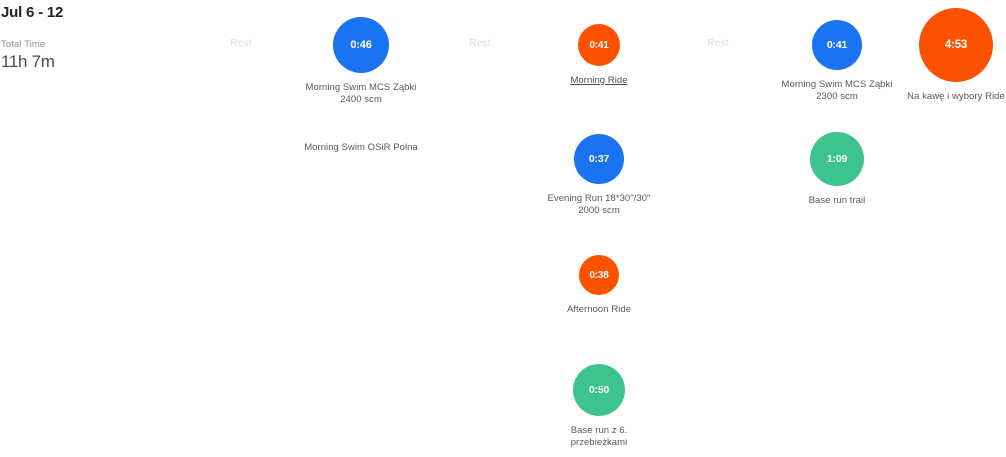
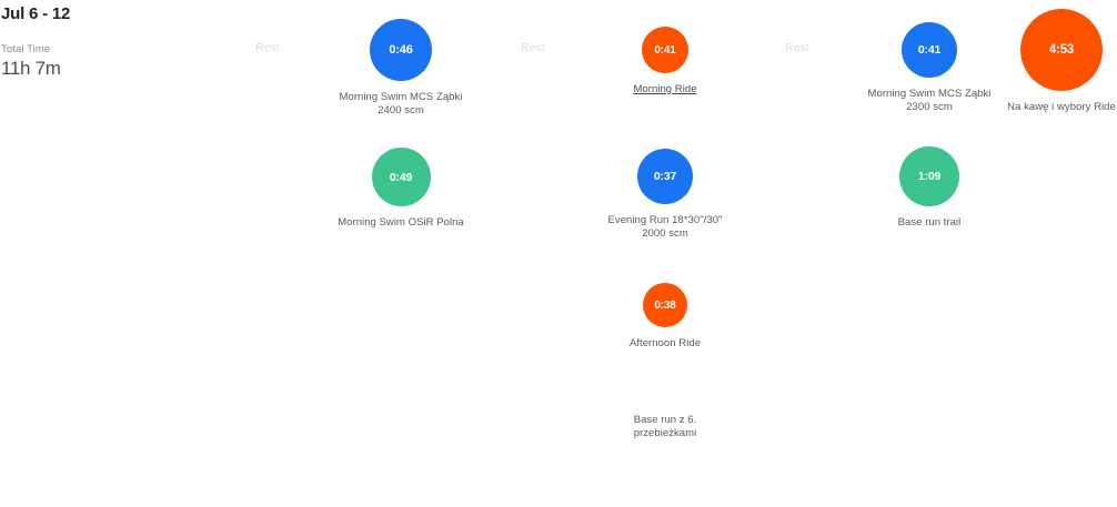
  Jul 6 - 12
  Total Time
  11h 7m
  Rest
  0:46
  Morning Swim MCS Ząbki
  2400 scm
+ 0:49
  Morning Swim OSiR Polna
  Rest
  0:41
  Morning Ride
  0:37
  Evening Run 18*30"/30"
  2000 scm
  0:38
  Afternoon Ride
- 0:50
  Base run z 6.
  przebieżkami
  Rest
  0:41
  Morning Swim MCS Ząbki
  2300 scm
  1:09
  Base run trail
  4:53
  Na kawę i wybory Ride
